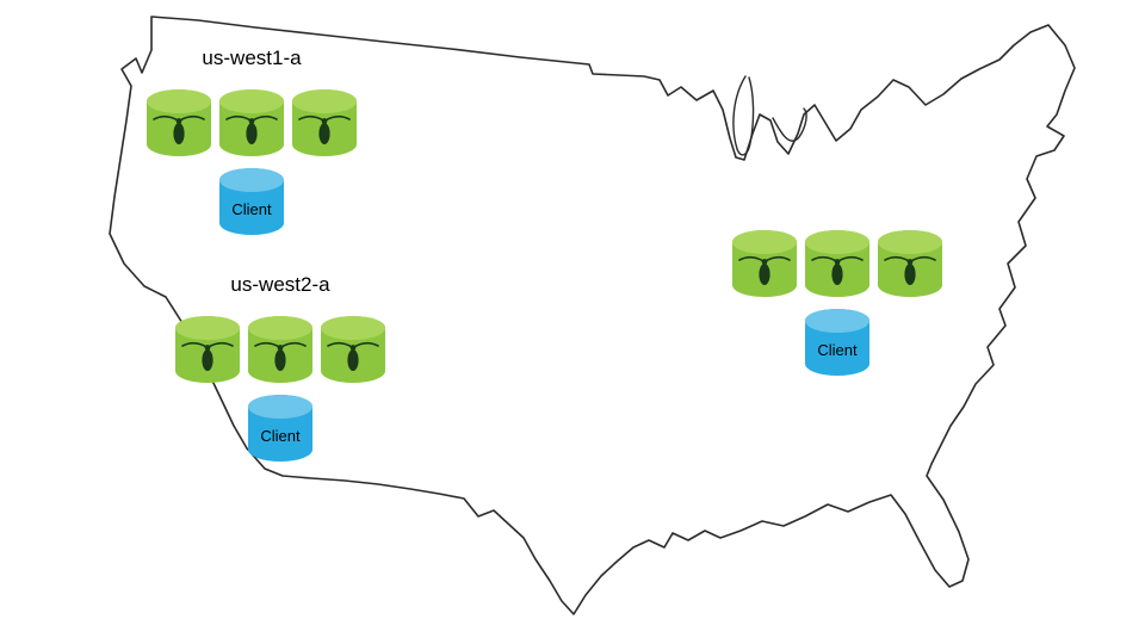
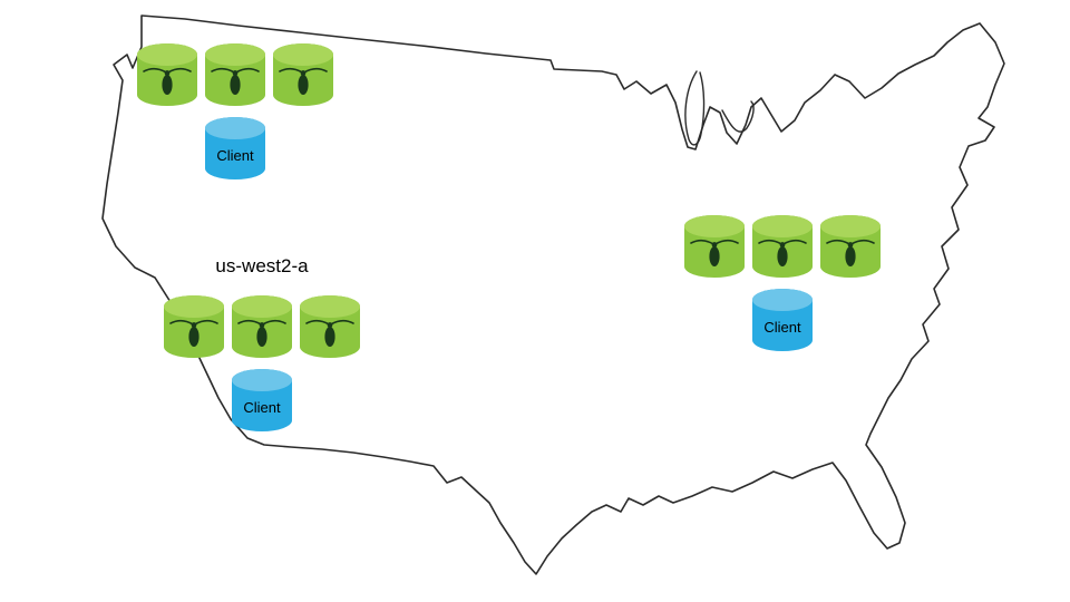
- us-west1-a
  Client
  us-west2-a
  Client
  Client
